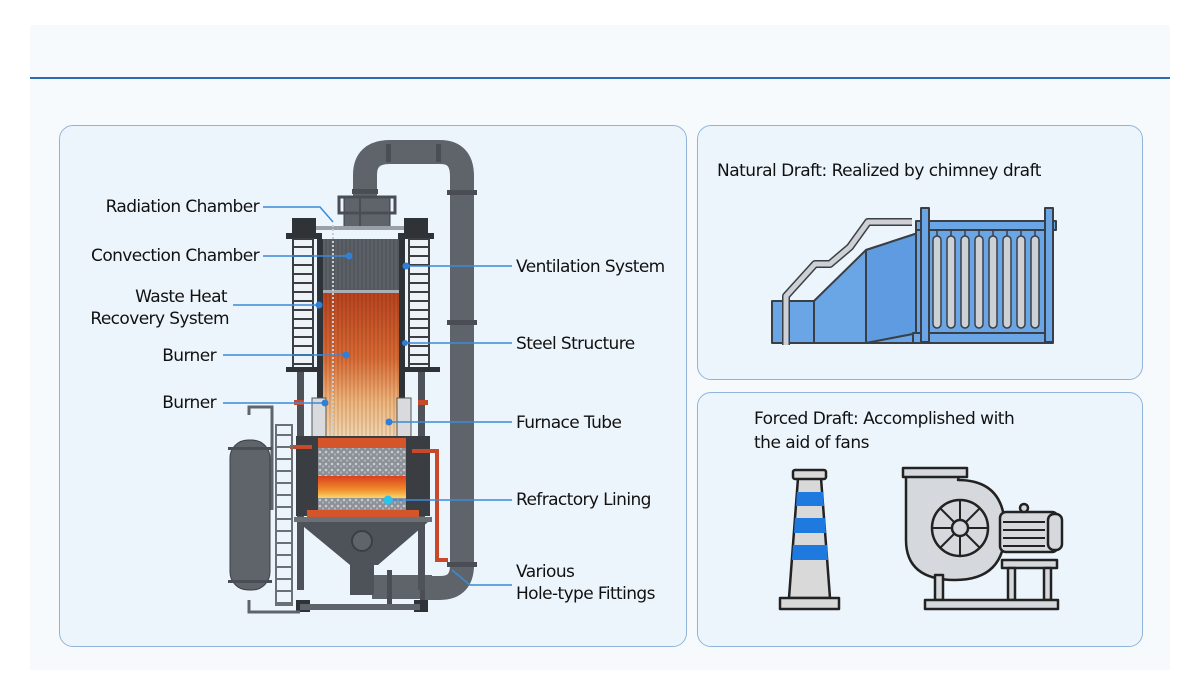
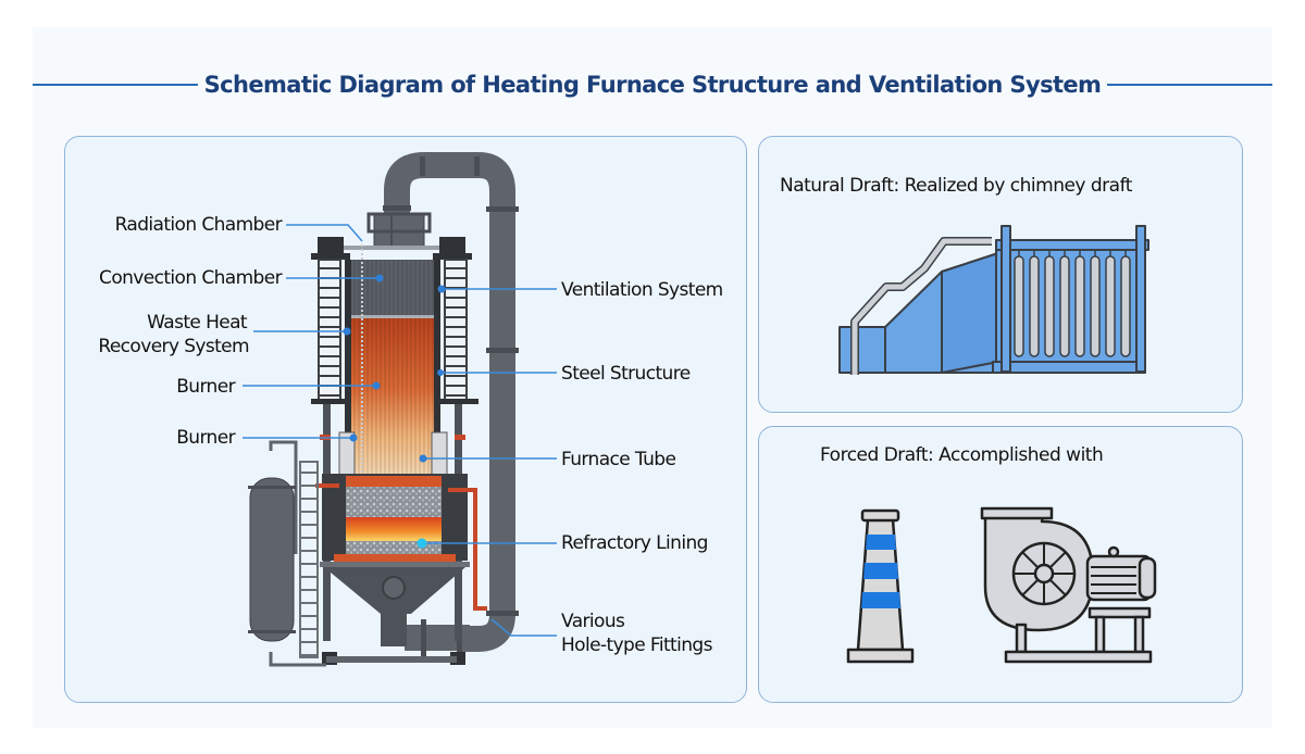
+ Schematic Diagram of Heating Furnace Structure and Ventilation System
  Radiation Chamber
  Convection Chamber
  Waste Heat
  Recovery System
  Burner
  Burner
  Ventilation System
  Steel Structure
  Furnace Tube
  Refractory Lining
  Various
  Hole-type Fittings
  Natural Draft: Realized by chimney draft
  Forced Draft: Accomplished with
- the aid of fans
